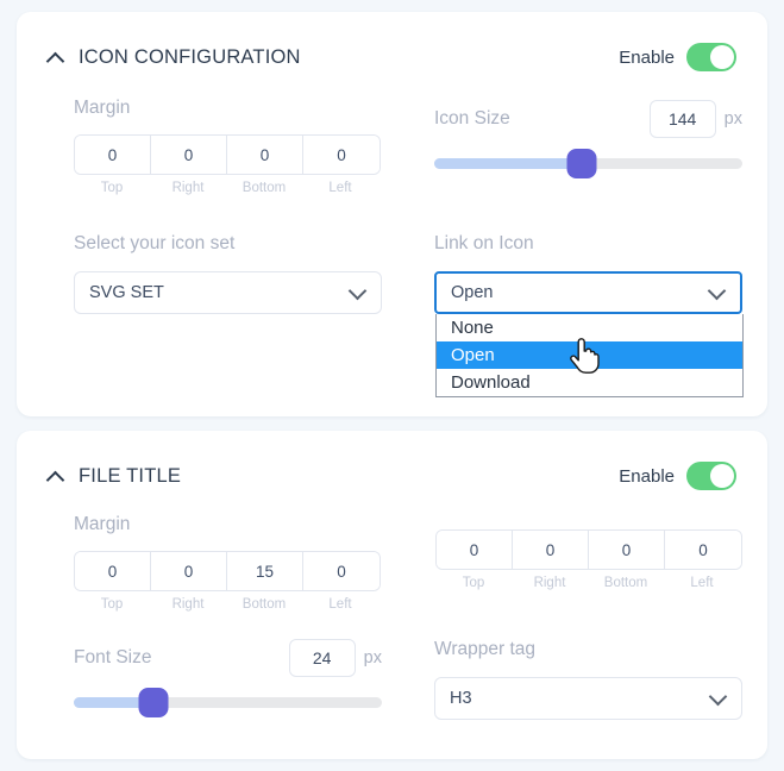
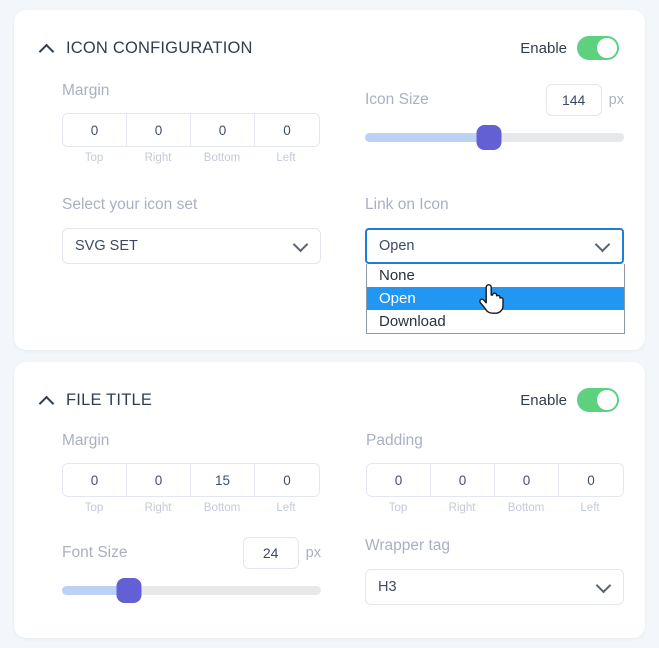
  ICON CONFIGURATION
  Enable
  Margin
  0
  0
  0
  0
  Top
  Right
  Bottom
  Left
  Icon Size
  144
  px
  Select your icon set
  SVG SET
  Link on Icon
  Open
  None
  Open
  Download
  FILE TITLE
  Enable
  Margin
  0
  0
  15
  0
  Top
  Right
  Bottom
  Left
+ Padding
  0
  0
  0
  0
  Top
  Right
  Bottom
  Left
  Font Size
  24
  px
  Wrapper tag
  H3
